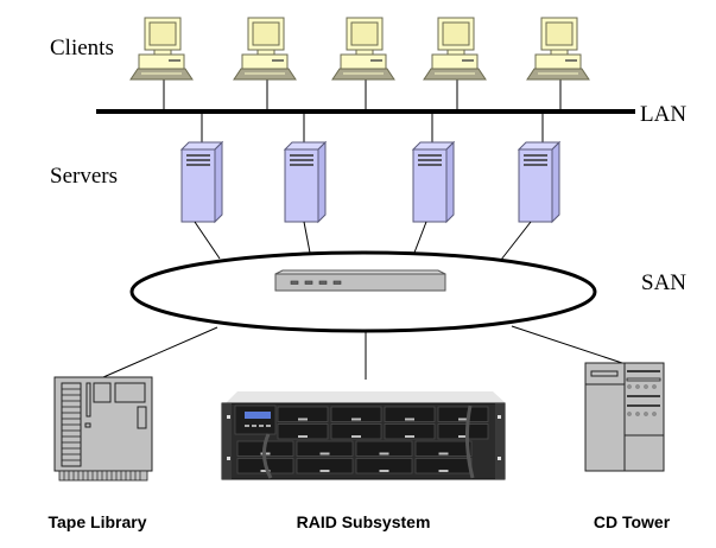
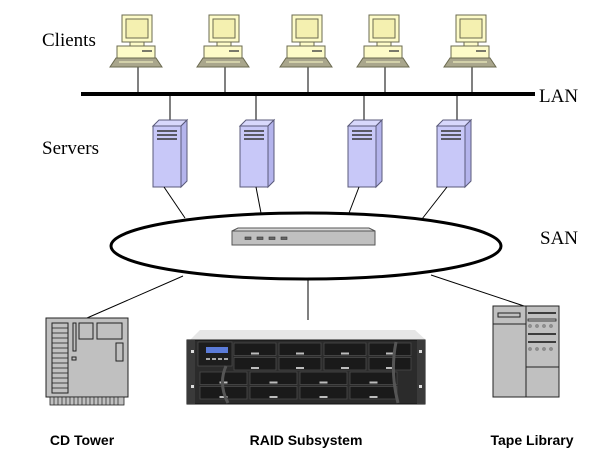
  Clients
  Servers
  LAN
  SAN
- Tape Library
+ CD Tower
  RAID Subsystem
- CD Tower
+ Tape Library
